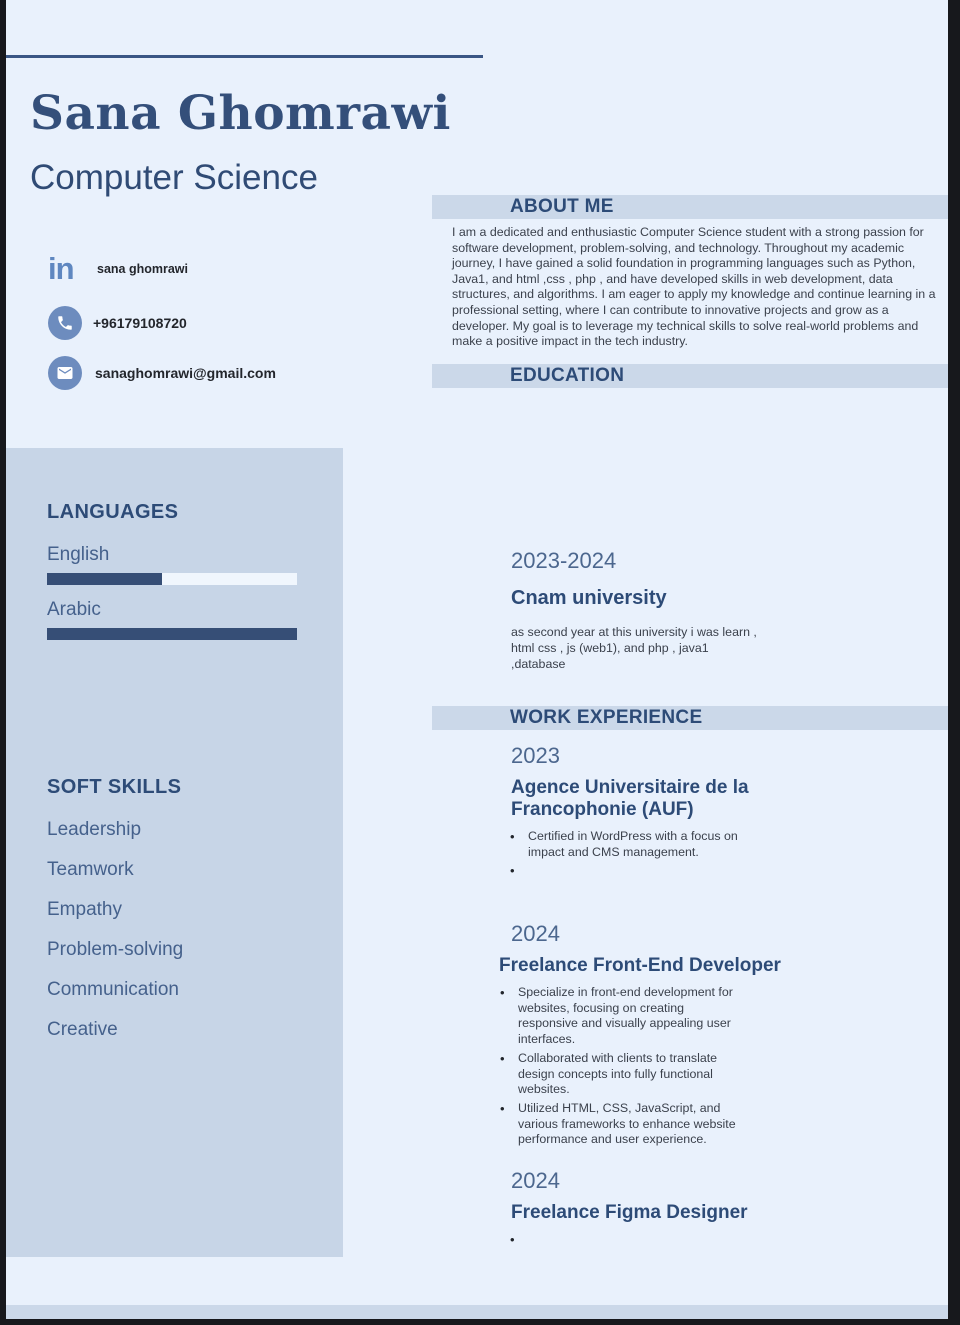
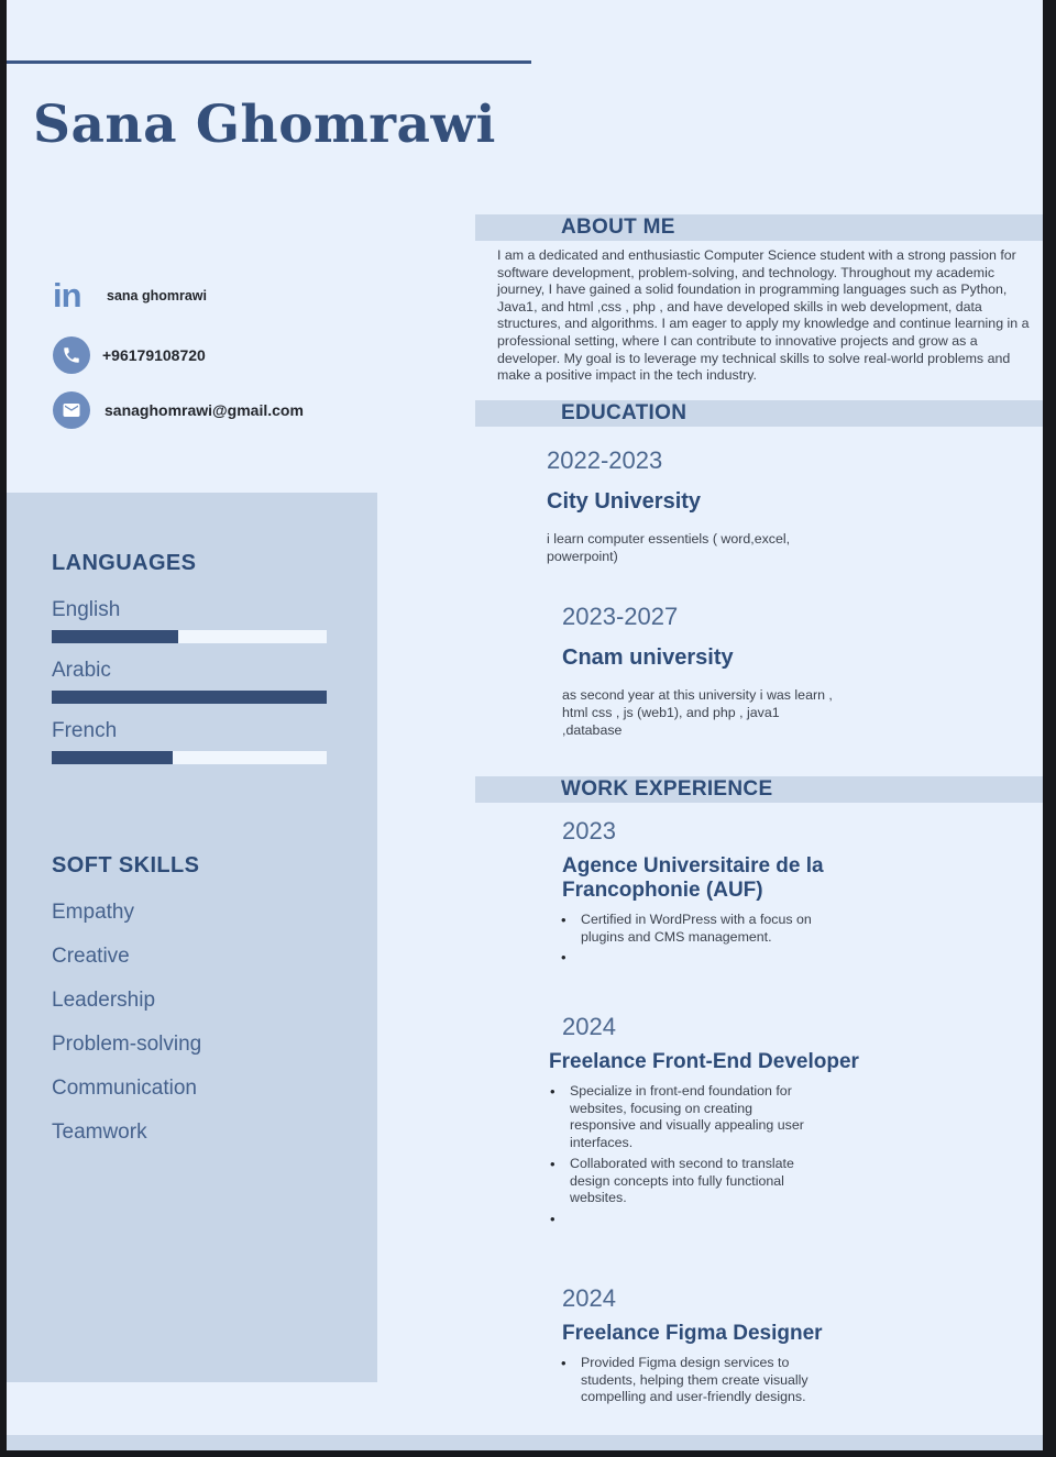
  Sana Ghomrawi
- Computer Science
  in
  sana ghomrawi
  +96179108720
  sanaghomrawi@gmail.com
  LANGUAGES
  English
  Arabic
+ French
  SOFT SKILLS
- Leadership
+ Empathy
- Teamwork
+ Creative
- Empathy
+ Leadership
  Problem-solving
  Communication
- Creative
+ Teamwork
  ABOUT ME
  I am a dedicated and enthusiastic Computer Science student with a strong passion for software development, problem-solving, and technology. Throughout my academic journey, I have gained a solid foundation in programming languages such as Python, Java1, and html ,css , php , and have developed skills in web development, data structures, and algorithms. I am eager to apply my knowledge and continue learning in a professional setting, where I can contribute to innovative projects and grow as a developer. My goal is to leverage my technical skills to solve real-world problems and make a positive impact in the tech industry.
  EDUCATION
+ 2022-2023
+ City University
+ i learn computer essentiels ( word,excel, powerpoint)
- 2023-2024
+ 2023-2027
  Cnam university
  as second year at this university i was learn , html css , js (web1), and php , java1 ,database
  WORK EXPERIENCE
  2023
  Agence Universitaire de la Francophonie (AUF)
  •
- Certified in WordPress with a focus on impact and CMS management.
+ Certified in WordPress with a focus on plugins and CMS management.
  •
  2024
  Freelance Front-End Developer
  •
- Specialize in front-end development for websites, focusing on creating responsive and visually appealing user interfaces.
+ Specialize in front-end foundation for websites, focusing on creating responsive and visually appealing user interfaces.
  •
- Collaborated with clients to translate design concepts into fully functional websites.
+ Collaborated with second to translate design concepts into fully functional websites.
  •
- Utilized HTML, CSS, JavaScript, and various frameworks to enhance website performance and user experience.
  2024
  Freelance Figma Designer
  •
+ Provided Figma design services to students, helping them create visually compelling and user-friendly designs.
